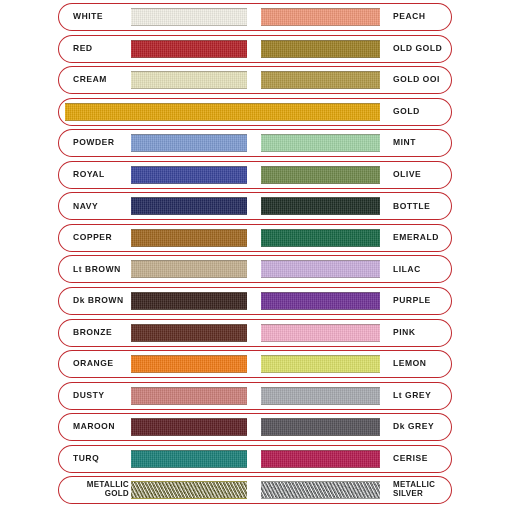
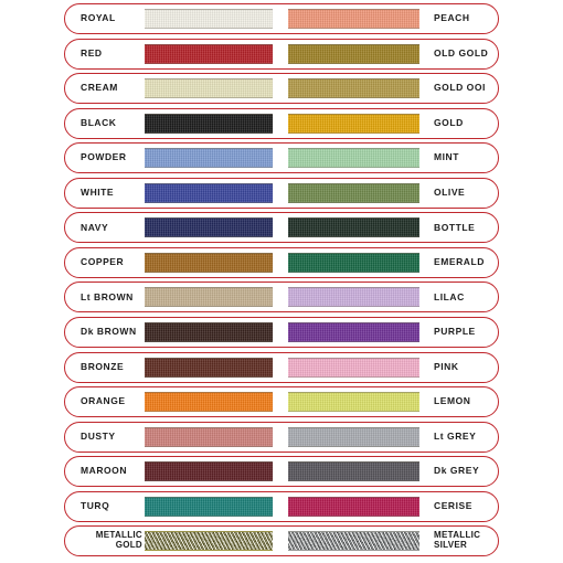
- WHITE
+ ROYAL
  PEACH
  RED
  OLD GOLD
  CREAM
  GOLD OOI
+ BLACK
  GOLD
  POWDER
  MINT
- ROYAL
+ WHITE
  OLIVE
  NAVY
  BOTTLE
  COPPER
  EMERALD
  Lt BROWN
  LILAC
  Dk BROWN
  PURPLE
  BRONZE
  PINK
  ORANGE
  LEMON
  DUSTY
  Lt GREY
  MAROON
  Dk GREY
  TURQ
  CERISE
  METALLIC
  GOLD
  METALLIC
  SILVER
